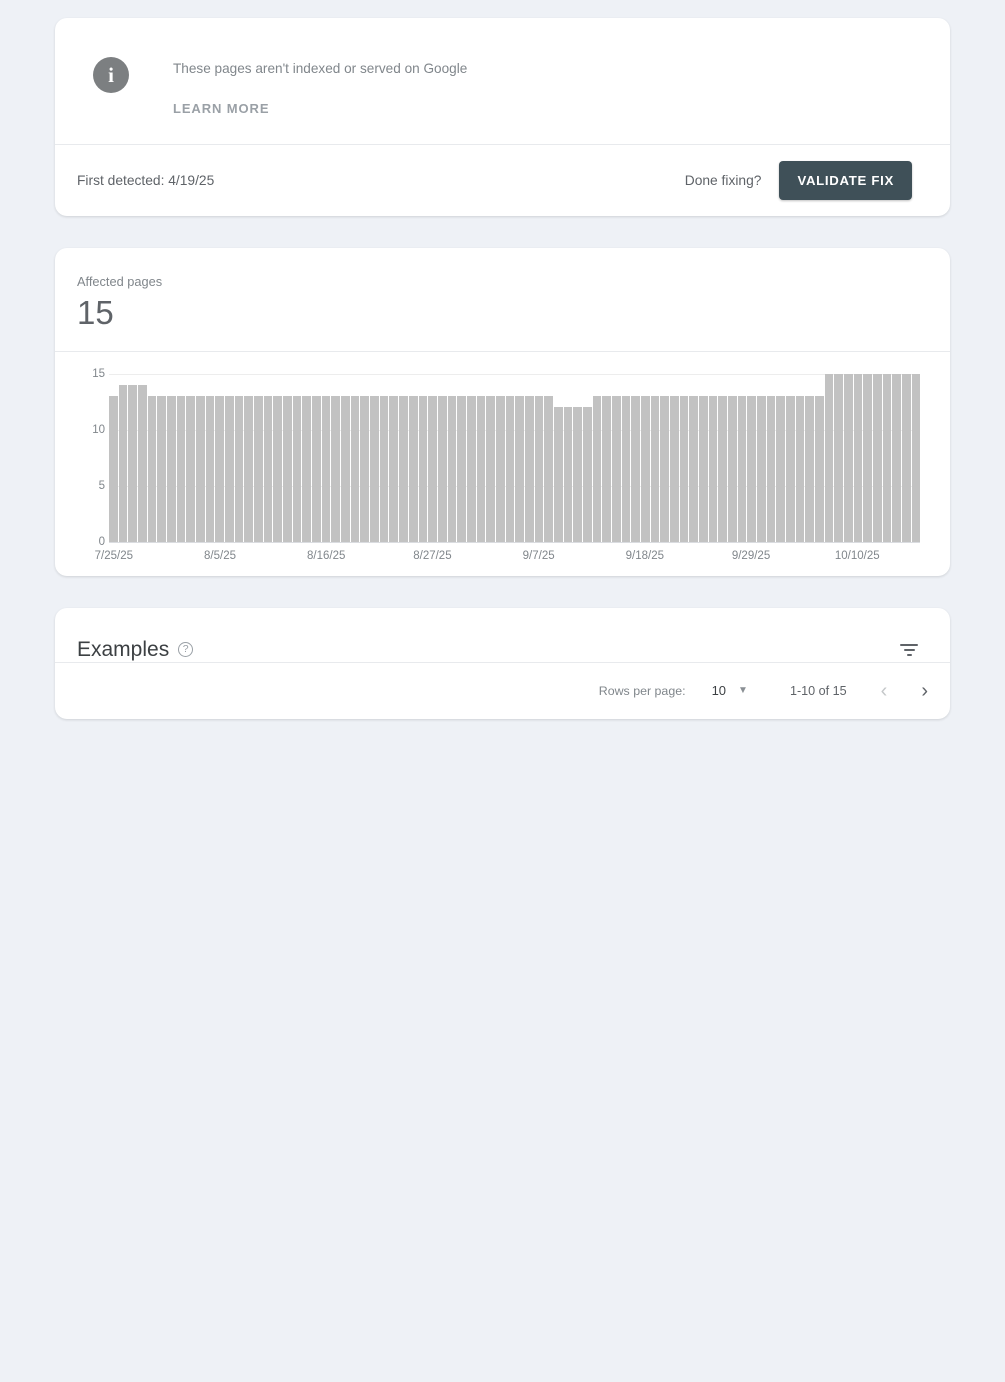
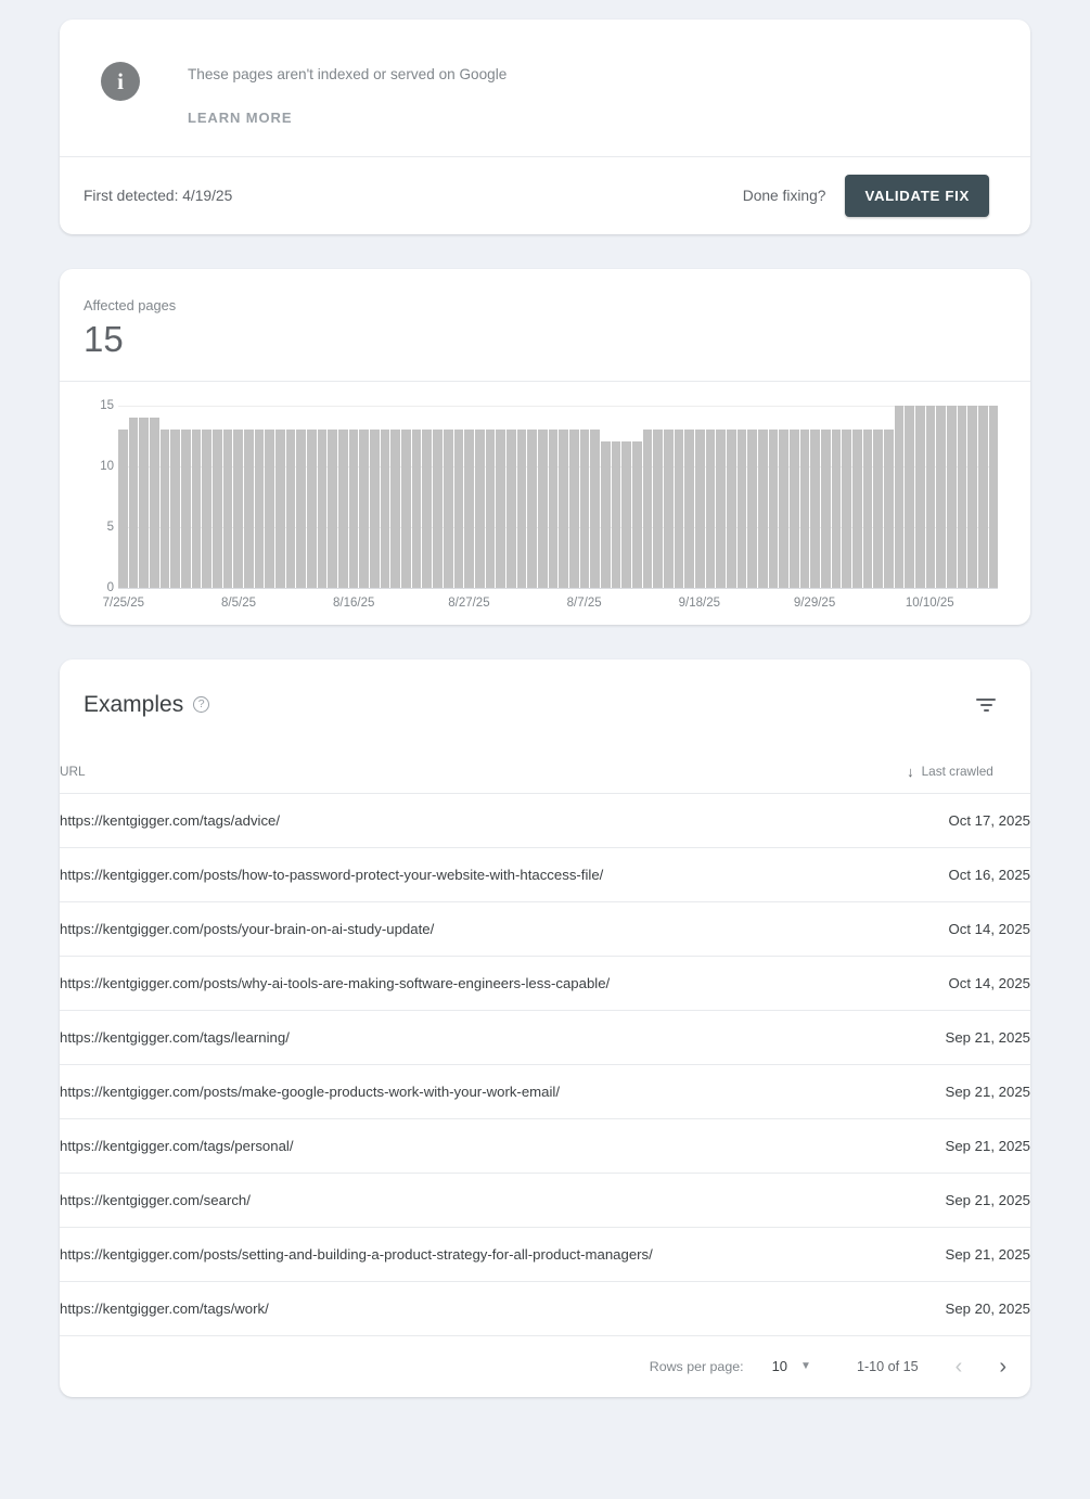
  i
  These pages aren't indexed or served on Google
  LEARN MORE
  First detected: 4/19/25
  Done fixing?
  VALIDATE FIX
  Affected pages
  15
  0
  5
  10
  15
  7/25/25
  8/5/25
  8/16/25
  8/27/25
- 9/7/25
+ 8/7/25
  9/18/25
  9/29/25
  10/10/25
  Examples
  ?
+ URL	↓ Last crawled
+ https://kentgigger.com/tags/advice/	Oct 17, 2025
+ https://kentgigger.com/posts/how-to-password-protect-your-website-with-htaccess-file/	Oct 16, 2025
+ https://kentgigger.com/posts/your-brain-on-ai-study-update/	Oct 14, 2025
+ https://kentgigger.com/posts/why-ai-tools-are-making-software-engineers-less-capable/	Oct 14, 2025
+ https://kentgigger.com/tags/learning/	Sep 21, 2025
+ https://kentgigger.com/posts/make-google-products-work-with-your-work-email/	Sep 21, 2025
+ https://kentgigger.com/tags/personal/	Sep 21, 2025
+ https://kentgigger.com/search/	Sep 21, 2025
+ https://kentgigger.com/posts/setting-and-building-a-product-strategy-for-all-product-managers/	Sep 21, 2025
+ https://kentgigger.com/tags/work/	Sep 20, 2025
  Rows per page:
  10
  ▼
  1-10 of 15
  ‹
  ›
